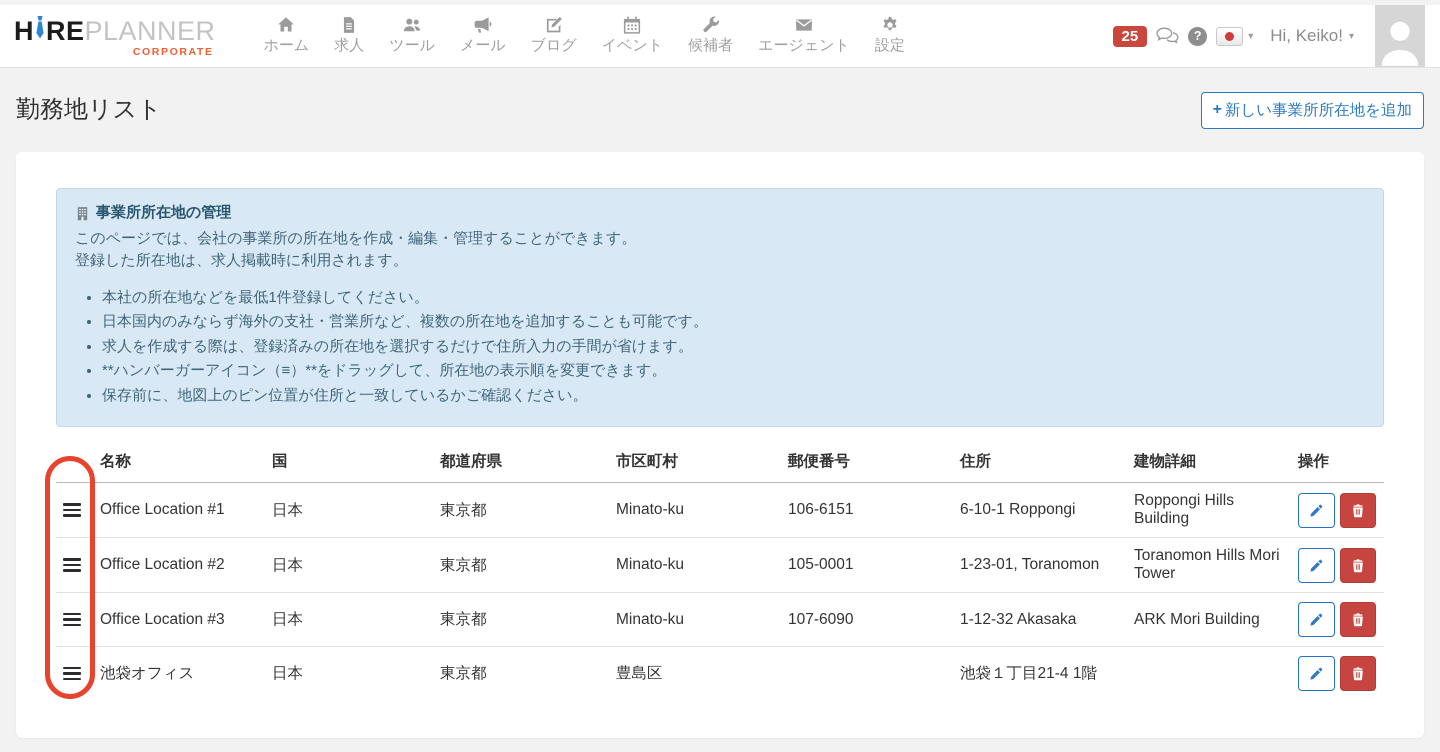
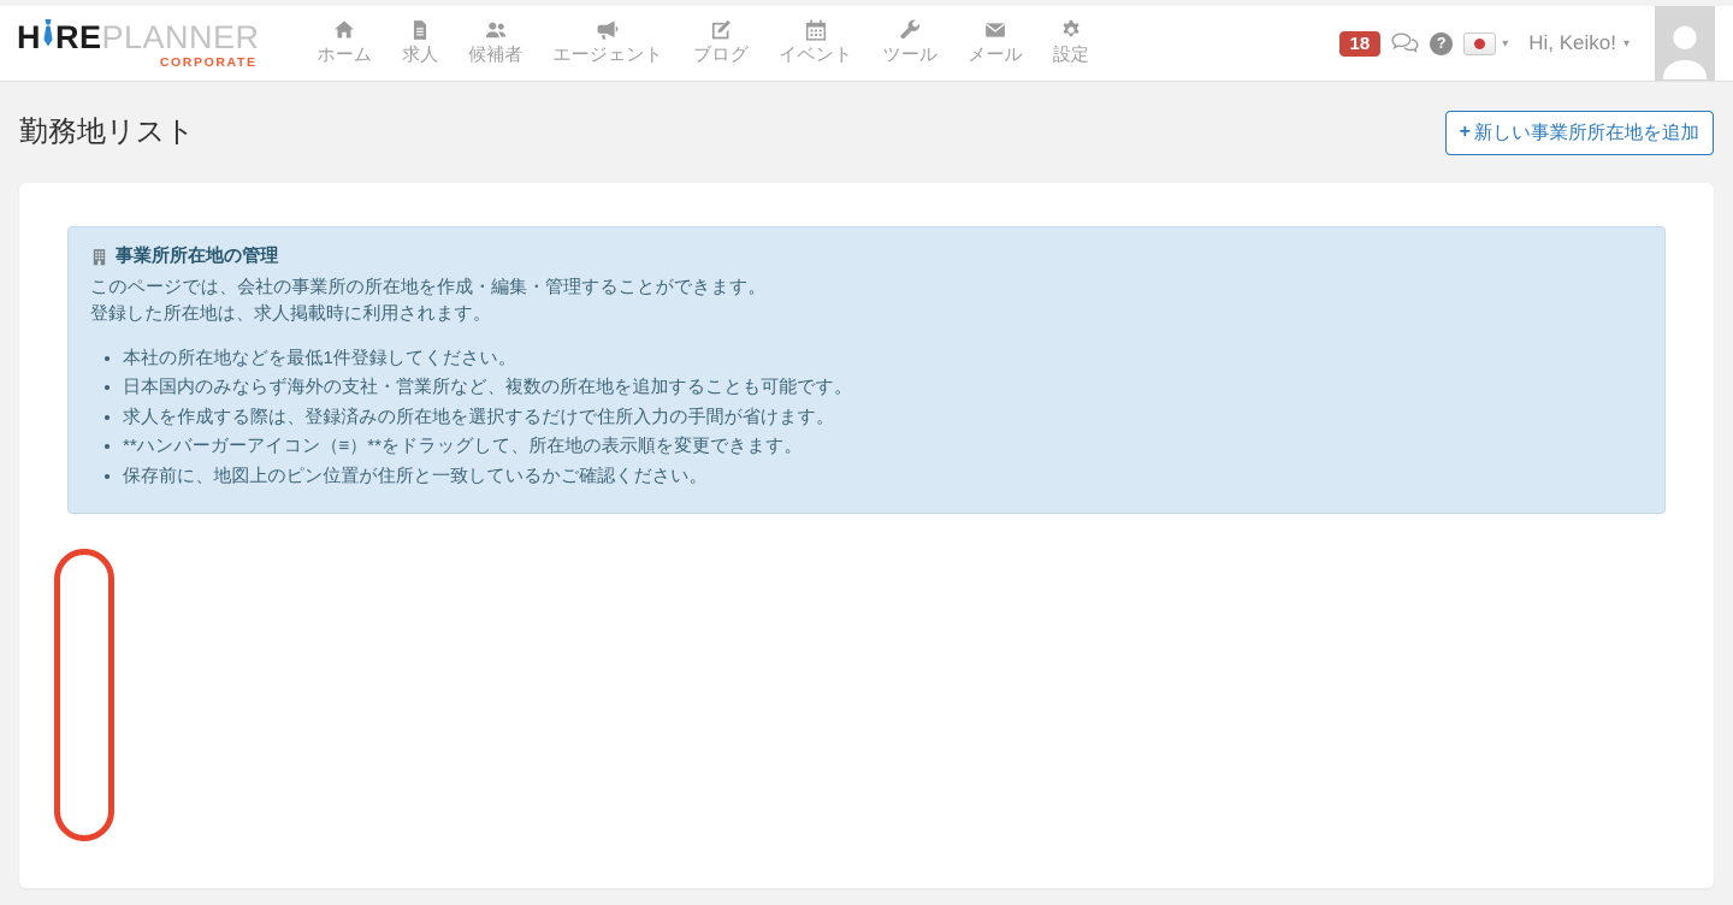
  H
  RE
  PLANNER
  CORPORATE
  ホーム
  求人
- ツール
+ 候補者
- メール
+ エージェント
  ブログ
  イベント
- 候補者
+ ツール
- エージェント
+ メール
  設定
- 25
+ 18
  ?
  ▾
  Hi, Keiko!
  ▾
  勤務地リスト
  +
  新しい事業所所在地を追加
  事業所所在地の管理
  このページでは、会社の事業所の所在地を作成・編集・管理することができます。
  登録した所在地は、求人掲載時に利用されます。
  本社の所在地などを最低1件登録してください。
  日本国内のみならず海外の支社・営業所など、複数の所在地を追加することも可能です。
  求人を作成する際は、登録済みの所在地を選択するだけで住所入力の手間が省けます。
  **ハンバーガーアイコン（≡）**をドラッグして、所在地の表示順を変更できます。
  保存前に、地図上のピン位置が住所と一致しているかご確認ください。
- 	名称	国	都道府県	市区町村	郵便番号	住所	建物詳細	操作
- 	Office Location #1	日本	東京都	Minato-ku	106-6151	6-10-1 Roppongi	Roppongi Hills Building
- 	Office Location #2	日本	東京都	Minato-ku	105-0001	1-23-01, Toranomon	Toranomon Hills Mori Tower
- 	Office Location #3	日本	東京都	Minato-ku	107-6090	1-12-32 Akasaka	ARK Mori Building
- 	池袋オフィス	日本	東京都	豊島区		池袋１丁目21-4 1階
